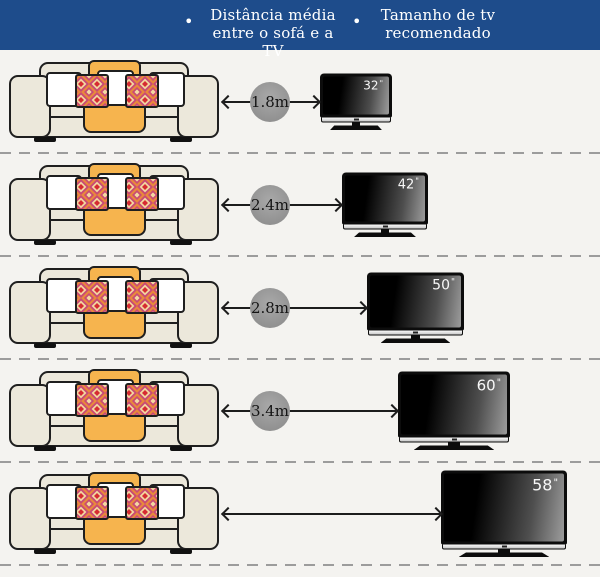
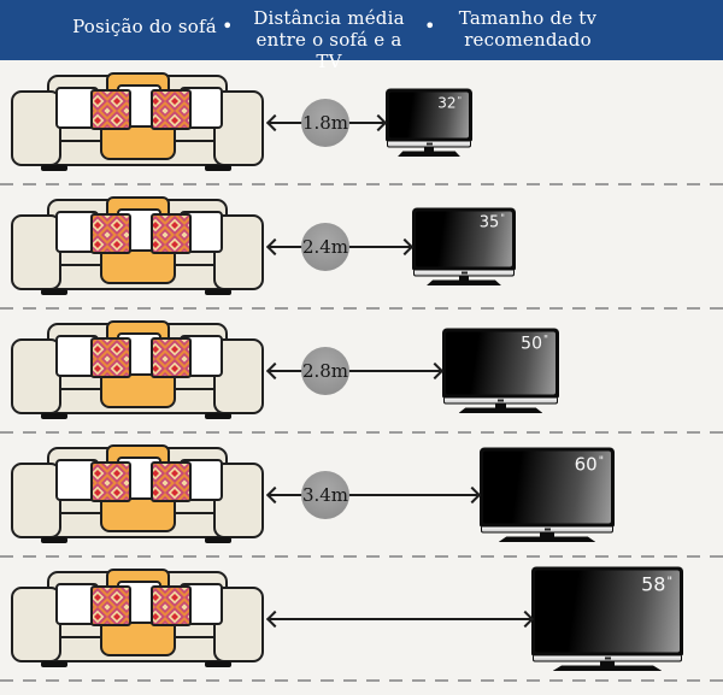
+ Posição do sofá
  •
  Distância média
  entre o sofá e a
  •
  Tamanho de tv
  recomendado
  1.8m
  32"
  2.4m
- 42"
+ 35"
  2.8m
  50"
  3.4m
  60"
  58"
